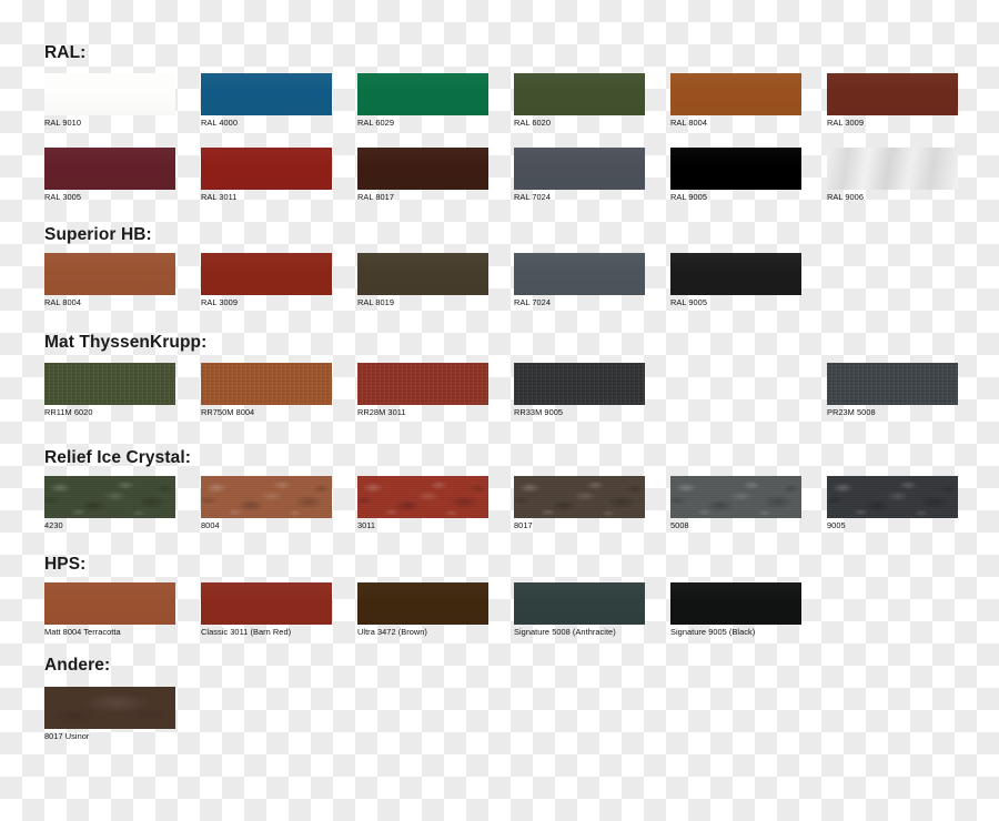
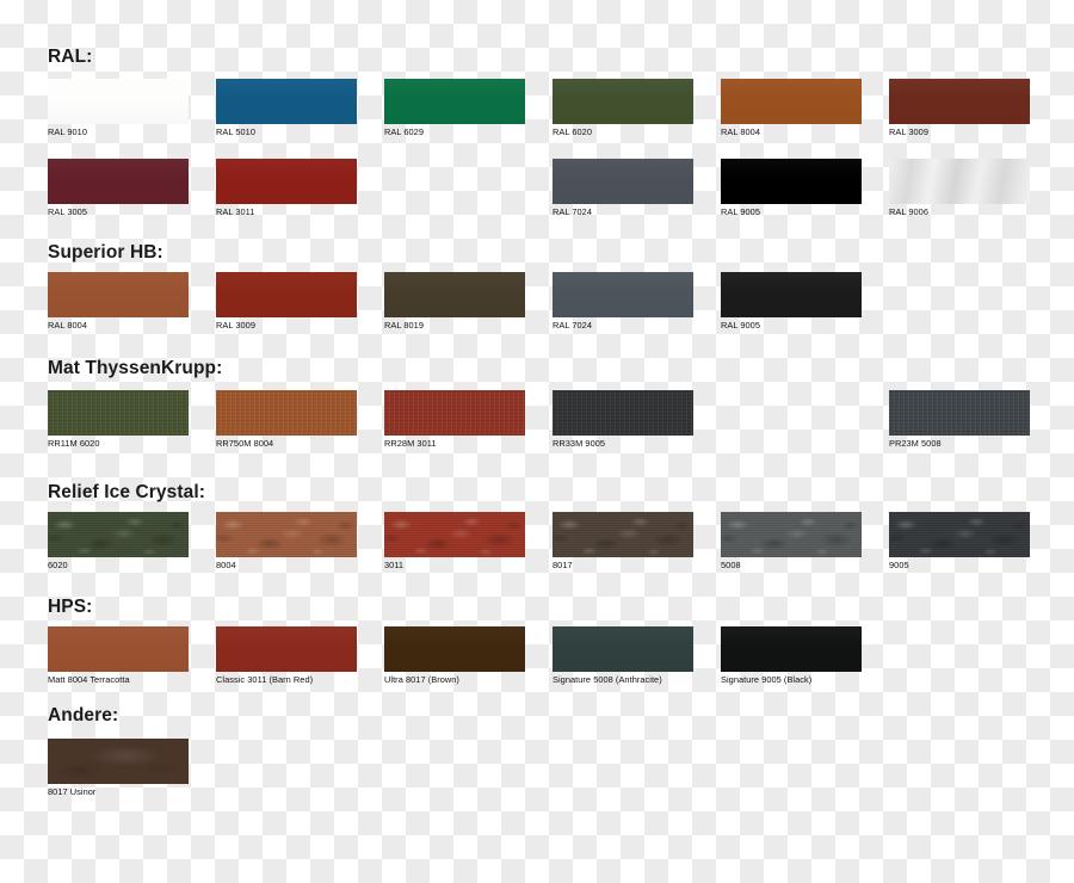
  RAL:
  RAL 9010
- RAL 4000
+ RAL 5010
  RAL 6029
  RAL 6020
  RAL 8004
  RAL 3009
  RAL 3005
  RAL 3011
- RAL 8017
  RAL 7024
  RAL 9005
  RAL 9006
  Superior HB:
  RAL 8004
  RAL 3009
  RAL 8019
  RAL 7024
  RAL 9005
  Mat ThyssenKrupp:
  RR11M 6020
  RR750M 8004
  RR28M 3011
  RR33M 9005
  PR23M 5008
  Relief Ice Crystal:
- 4230
+ 6020
  8004
  3011
  8017
  5008
  9005
  HPS:
  Matt 8004 Terracotta
  Classic 3011 (Barn Red)
- Ultra 3472 (Brown)
+ Ultra 8017 (Brown)
  Signature 5008 (Anthracite)
  Signature 9005 (Black)
  Andere:
  8017 Usinor
